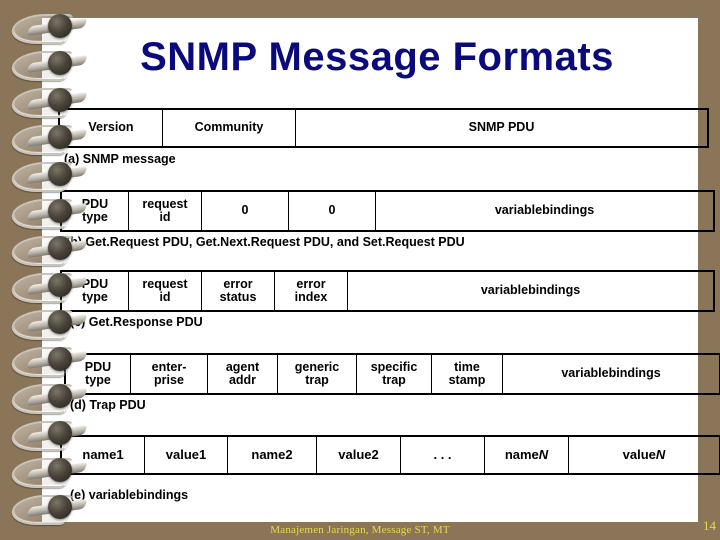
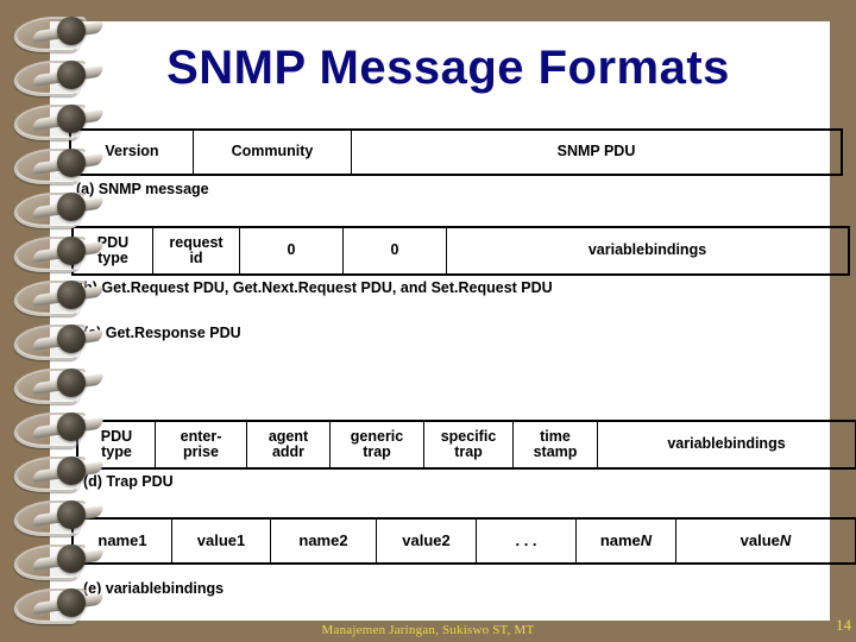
  SNMP Message Formats
  Version	Community	SNMP PDU
  (a) SNMP message
  DU type	request id	0	0	variablebindings
  Get.Request PDU, Get.Next.Request PDU, and Set.Request PDU
- PDU type	request id	error status	error index	variablebindings
  Get.Response PDU
  PDU type	enter- prise	agent addr	generic trap	specific trap	time stamp	variablebindings
  (d) Trap PDU
  name1	value1	name2	value2	. . .	nameN	valueN
  (e) variablebindings
- Manajemen Jaringan, Message ST, MT
+ Manajemen Jaringan, Sukiswo ST, MT
  14
